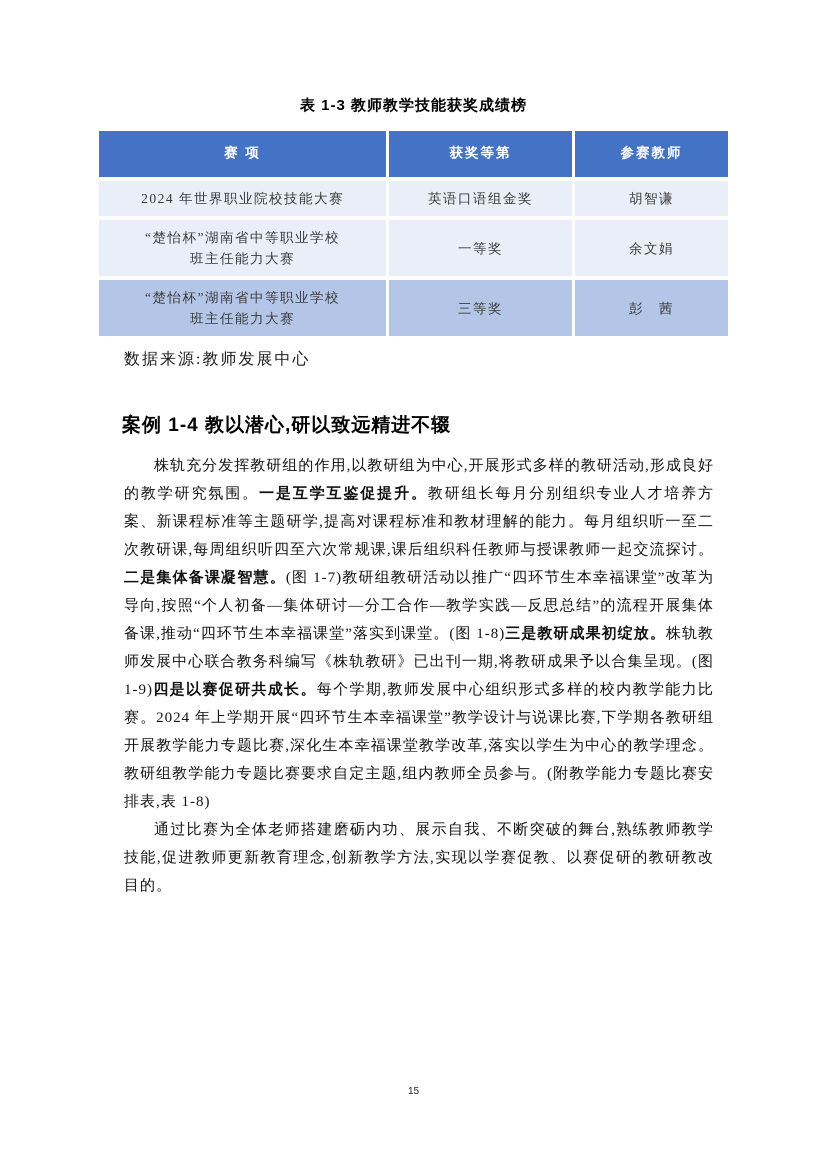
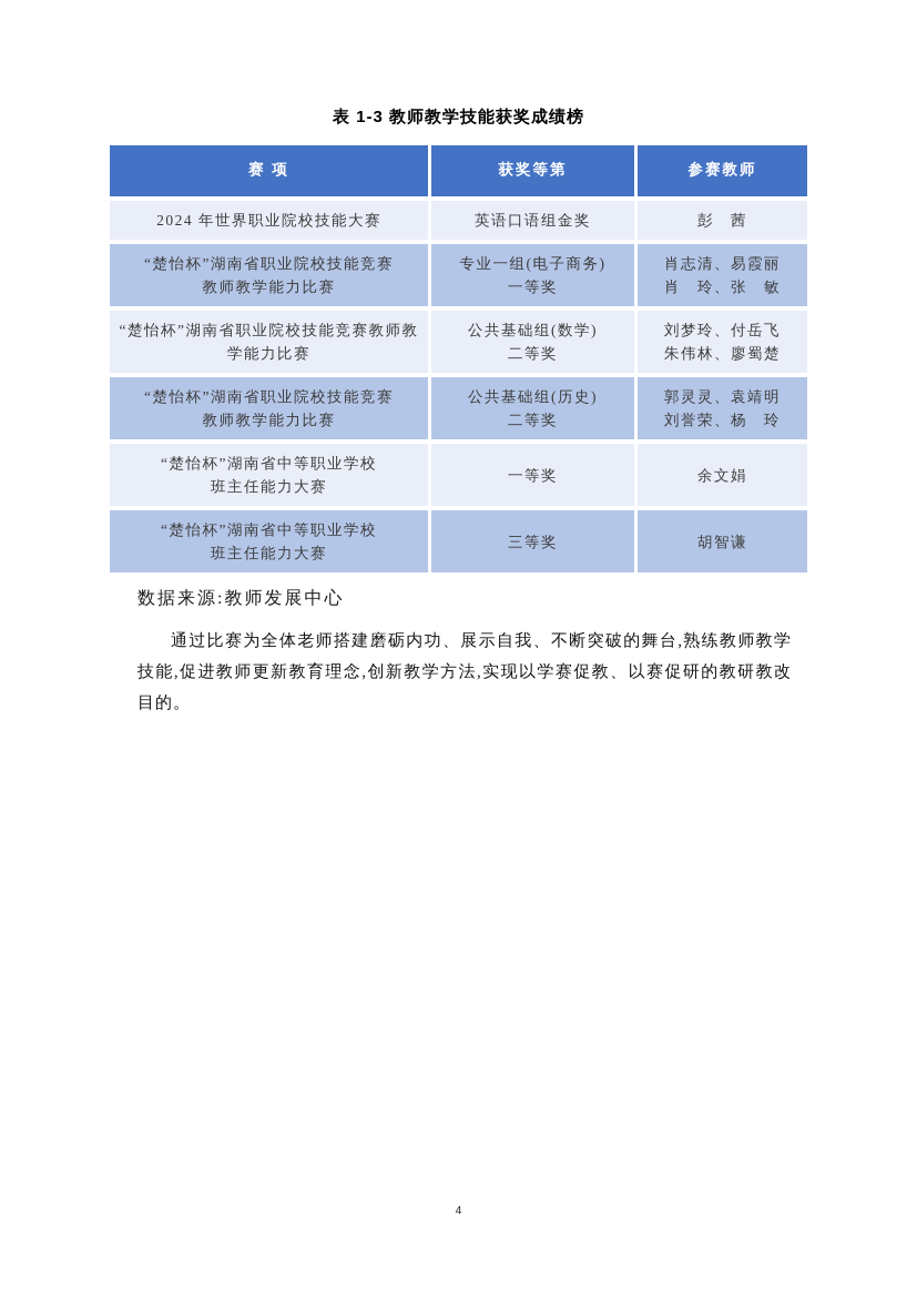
  表 1-3 教师教学技能获奖成绩榜
  赛 项	获奖等第	参赛教师
- 2024 年世界职业院校技能大赛	英语口语组金奖	胡智谦
+ 2024 年世界职业院校技能大赛	英语口语组金奖	彭 茜
+ “楚怡杯”湖南省职业院校技能竞赛教师教学能力比赛	专业一组(电子商务)一等奖	肖志清、易霞丽肖 玲、张 敏
+ “楚怡杯”湖南省职业院校技能竞赛教师教学能力比赛	公共基础组(数学)二等奖	刘梦玲、付岳飞朱伟林、廖蜀楚
+ “楚怡杯”湖南省职业院校技能竞赛教师教学能力比赛	公共基础组(历史)二等奖	郭灵灵、袁靖明刘誉荣、杨 玲
  “楚怡杯”湖南省中等职业学校班主任能力大赛	一等奖	余文娟
- “楚怡杯”湖南省中等职业学校班主任能力大赛	三等奖	彭 茜
+ “楚怡杯”湖南省中等职业学校班主任能力大赛	三等奖	胡智谦
  数据来源:教师发展中心
- 案例 1-4 教以潜心,研以致远精进不辍
- 株轨充分发挥教研组的作用,以教研组为中心,开展形式多样的教研活动,形成良好的教学研究氛围。一是互学互鉴促提升。教研组长每月分别组织专业人才培养方案、新课程标准等主题研学,提高对课程标准和教材理解的能力。每月组织听一至二次教研课,每周组织听四至六次常规课,课后组织科任教师与授课教师一起交流探讨。二是集体备课凝智慧。(图 1-7)教研组教研活动以推广“四环节生本幸福课堂”改革为导向,按照“个人初备—集体研讨—分工合作—教学实践—反思总结”的流程开展集体备课,推动“四环节生本幸福课堂”落实到课堂。(图 1-8)三是教研成果初绽放。株轨教师发展中心联合教务科编写《株轨教研》已出刊一期,将教研成果予以合集呈现。(图 1-9)四是以赛促研共成长。每个学期,教师发展中心组织形式多样的校内教学能力比赛。2024 年上学期开展“四环节生本幸福课堂”教学设计与说课比赛,下学期各教研组开展教学能力专题比赛,深化生本幸福课堂教学改革,落实以学生为中心的教学理念。教研组教学能力专题比赛要求自定主题,组内教师全员参与。(附教学能力专题比赛安排表,表 1-8)
  通过比赛为全体老师搭建磨砺内功、展示自我、不断突破的舞台,熟练教师教学技能,促进教师更新教育理念,创新教学方法,实现以学赛促教、以赛促研的教研教改目的。
- 15
+ 4
